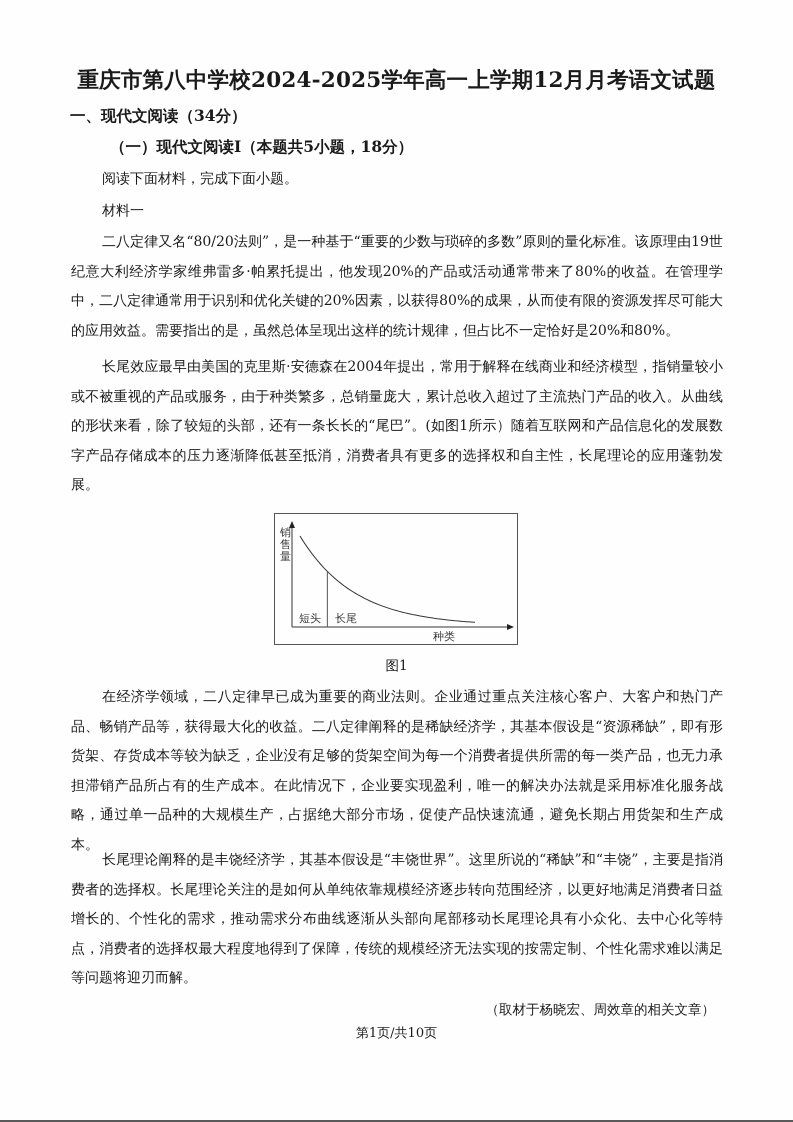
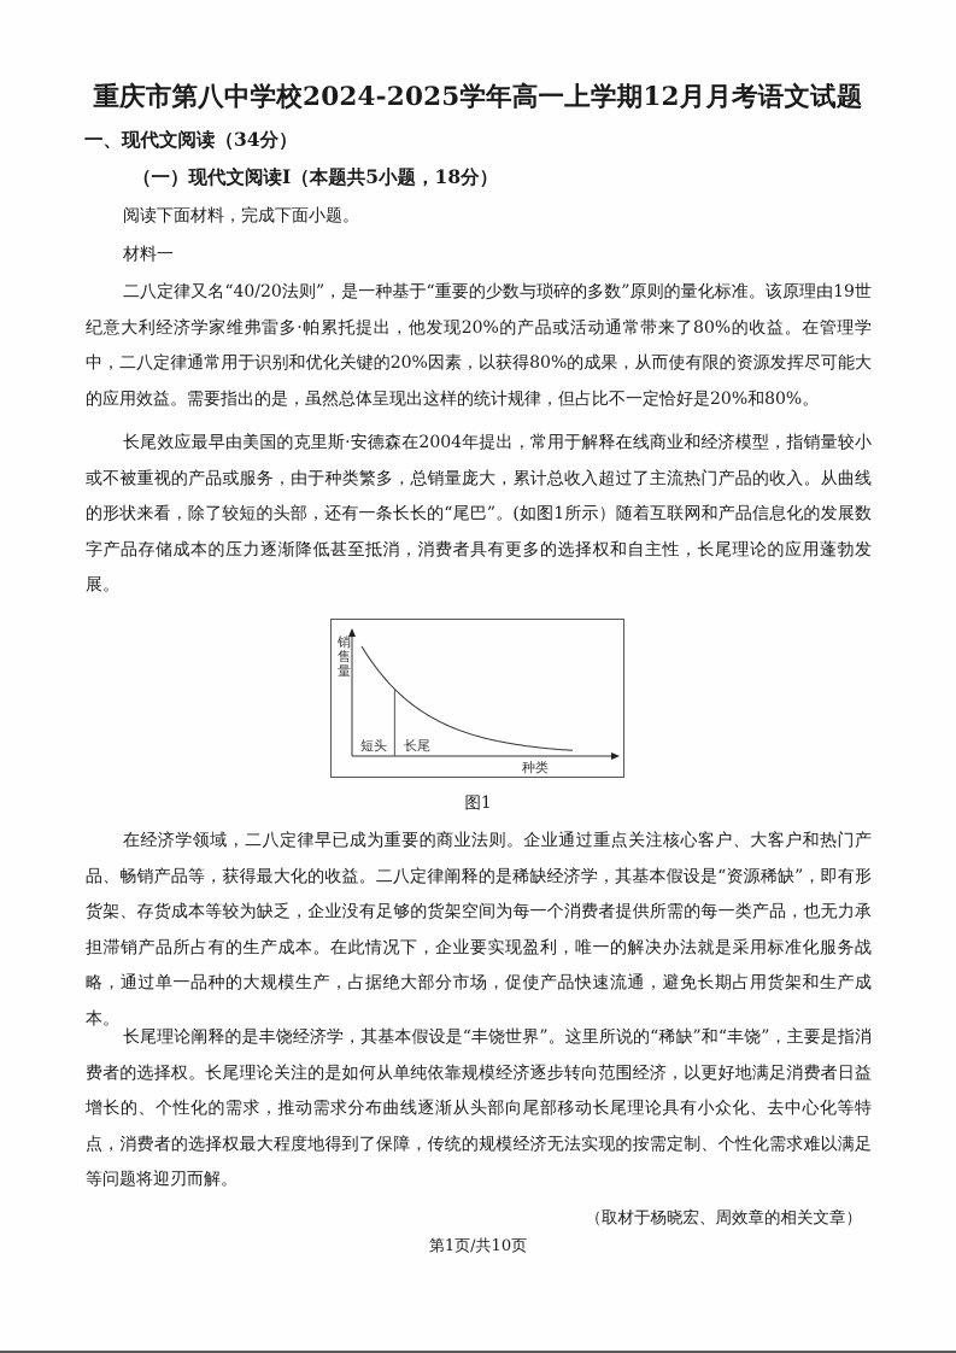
  重庆市第八中学校2024-2025学年高一上学期12月月考语文试题
  一、现代文阅读（34分）
  （一）现代文阅读Ⅰ（本题共5小题，18分）
  阅读下面材料，完成下面小题。
  材料一
- 二八定律又名“80/20法则”，是一种基于“重要的少数与琐碎的多数”原则的量化标准。该原理由19世纪意大利经济学家维弗雷多·帕累托提出，他发现20%的产品或活动通常带来了80%的收益。在管理学中，二八定律通常用于识别和优化关键的20%因素，以获得80%的成果，从而使有限的资源发挥尽可能大的应用效益。需要指出的是，虽然总体呈现出这样的统计规律，但占比不一定恰好是20%和80%。
+ 二八定律又名“40/20法则”，是一种基于“重要的少数与琐碎的多数”原则的量化标准。该原理由19世纪意大利经济学家维弗雷多·帕累托提出，他发现20%的产品或活动通常带来了80%的收益。在管理学中，二八定律通常用于识别和优化关键的20%因素，以获得80%的成果，从而使有限的资源发挥尽可能大的应用效益。需要指出的是，虽然总体呈现出这样的统计规律，但占比不一定恰好是20%和80%。
  长尾效应最早由美国的克里斯·安德森在2004年提出，常用于解释在线商业和经济模型，指销量较小或不被重视的产品或服务，由于种类繁多，总销量庞大，累计总收入超过了主流热门产品的收入。从曲线的形状来看，除了较短的头部，还有一条长长的“尾巴”。(如图1所示）随着互联网和产品信息化的发展数字产品存储成本的压力逐渐降低甚至抵消，消费者具有更多的选择权和自主性，长尾理论的应用蓬勃发展。
  销
  售
  量
  短头
  长尾
  种类
  图1
  在经济学领域，二八定律早已成为重要的商业法则。企业通过重点关注核心客户、大客户和热门产品、畅销产品等，获得最大化的收益。二八定律阐释的是稀缺经济学，其基本假设是“资源稀缺”，即有形货架、存货成本等较为缺乏，企业没有足够的货架空间为每一个消费者提供所需的每一类产品，也无力承担滞销产品所占有的生产成本。在此情况下，企业要实现盈利，唯一的解决办法就是采用标准化服务战略，通过单一品种的大规模生产，占据绝大部分市场，促使产品快速流通，避免长期占用货架和生产成本。
  长尾理论阐释的是丰饶经济学，其基本假设是“丰饶世界”。这里所说的“稀缺”和“丰饶”，主要是指消费者的选择权。长尾理论关注的是如何从单纯依靠规模经济逐步转向范围经济，以更好地满足消费者日益增长的、个性化的需求，推动需求分布曲线逐渐从头部向尾部移动长尾理论具有小众化、去中心化等特点，消费者的选择权最大程度地得到了保障，传统的规模经济无法实现的按需定制、个性化需求难以满足等问题将迎刃而解。
  （取材于杨晓宏、周效章的相关文章）
  第1页/共10页
